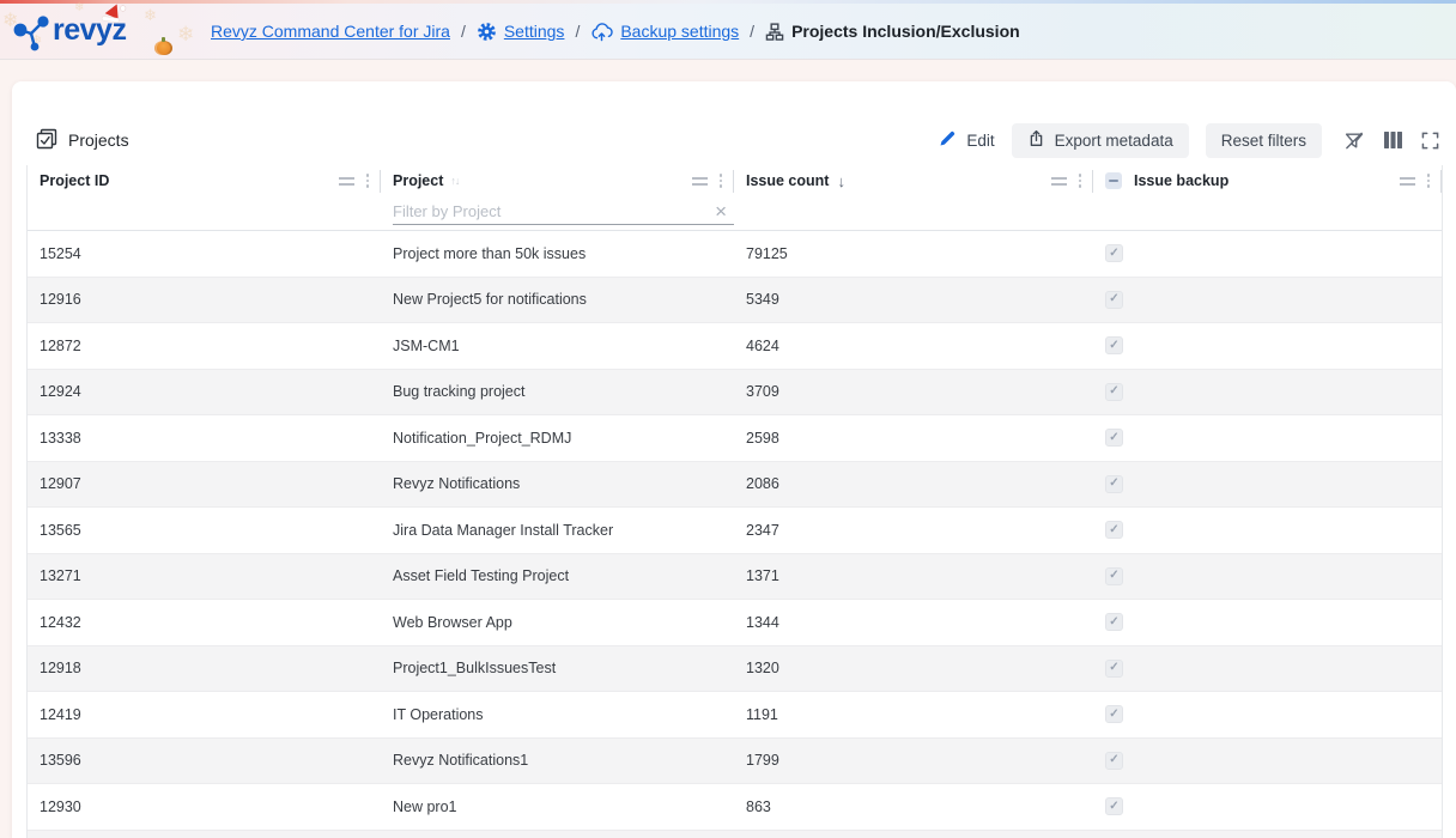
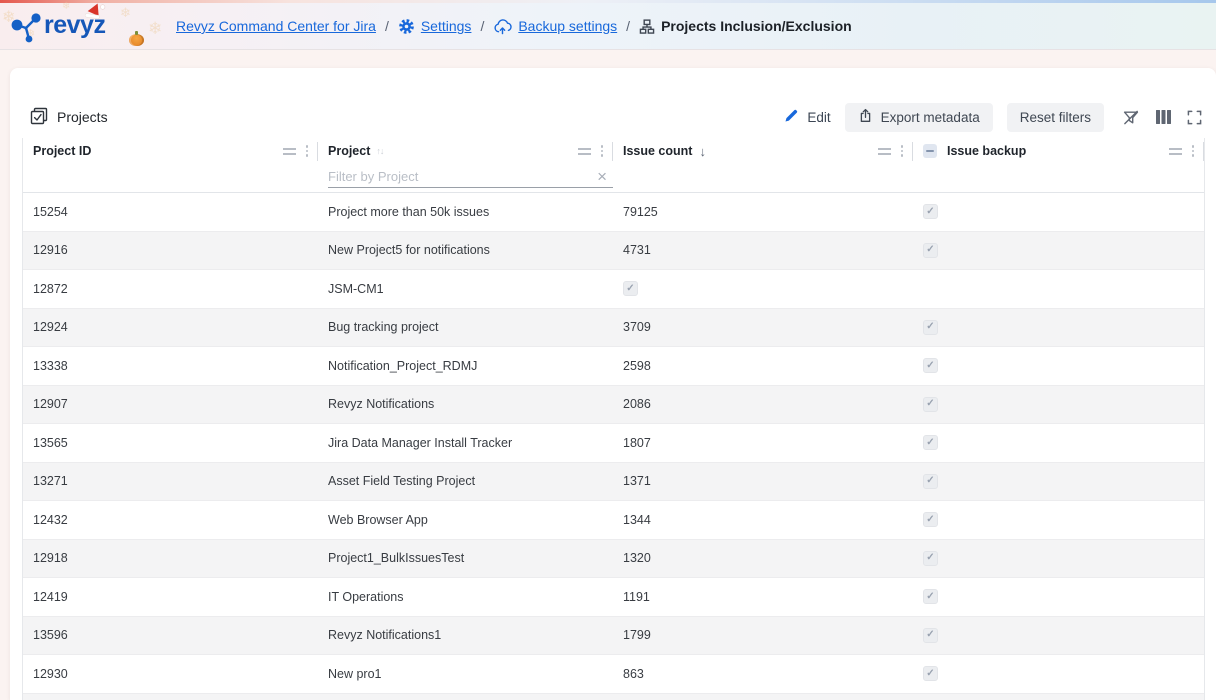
  ❄
  ❄
  ❄
  ❄
  ❄
  revyz
  Revyz Command Center for Jira
  /
  Settings
  /
  Backup settings
  /
  Projects Inclusion/Exclusion
  Projects
  Edit
  Export metadata
  Reset filters
  Project ID
  Project
  ↑↓
  Issue count
  ↓
  Issue backup
  Filter by Project
  ×
  15254
  Project more than 50k issues
  79125
  ✓
  12916
  New Project5 for notifications
- 5349
+ 4731
  ✓
  12872
  JSM-CM1
- 4624
  ✓
  12924
  Bug tracking project
  3709
  ✓
  13338
  Notification_Project_RDMJ
  2598
  ✓
  12907
  Revyz Notifications
  2086
  ✓
  13565
  Jira Data Manager Install Tracker
- 2347
+ 1807
  ✓
  13271
  Asset Field Testing Project
  1371
  ✓
  12432
  Web Browser App
  1344
  ✓
  12918
  Project1_BulkIssuesTest
  1320
  ✓
  12419
  IT Operations
  1191
  ✓
  13596
  Revyz Notifications1
  1799
  ✓
  12930
  New pro1
  863
  ✓
